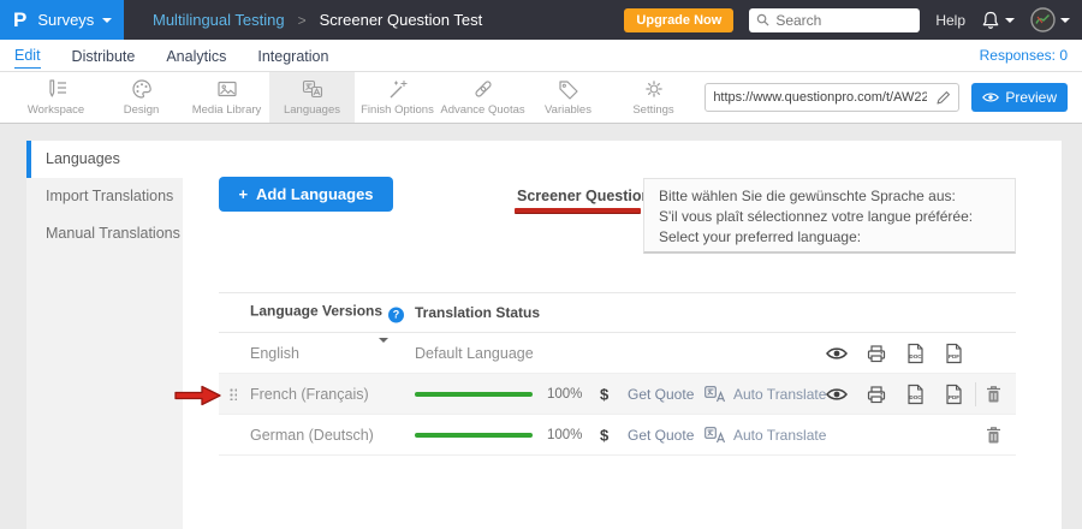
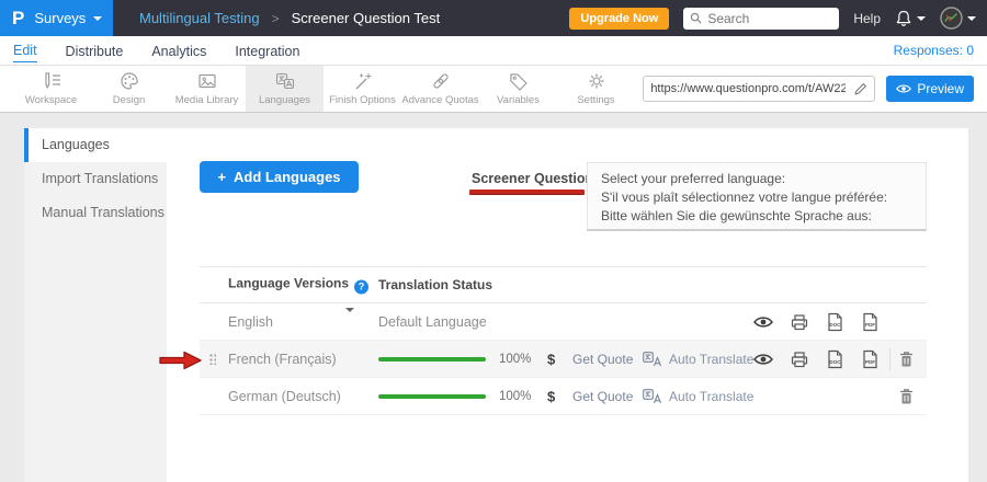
  P
  Surveys
  Multilingual Testing
  >
  Screener Question Test
  Upgrade Now
  Search
  Help
  Edit
  Distribute
  Analytics
  Integration
  Responses: 0
  Workspace
  Design
  Media Library
  Languages
  Finish Options
  Advance Quotas
  Variables
  Settings
  https://www.questionpro.com/t/AW22
  Preview
  Languages
  Import Translations
  Manual Translations
  +
  Add Languages
  Screener Questio
- Bitte wählen Sie die gewünschte Sprache aus:
+ Select your preferred language:
  S'il vous plaît sélectionnez votre langue préférée:
- Select your preferred language:
+ Bitte wählen Sie die gewünschte Sprache aus:
  Language Versions ?
  Translation Status
  English
  Default Language
  French (Français)
  100%
  $
  Get Quote
  Auto Translate
  German (Deutsch)
  100%
  $
  Get Quote
  Auto Translate
